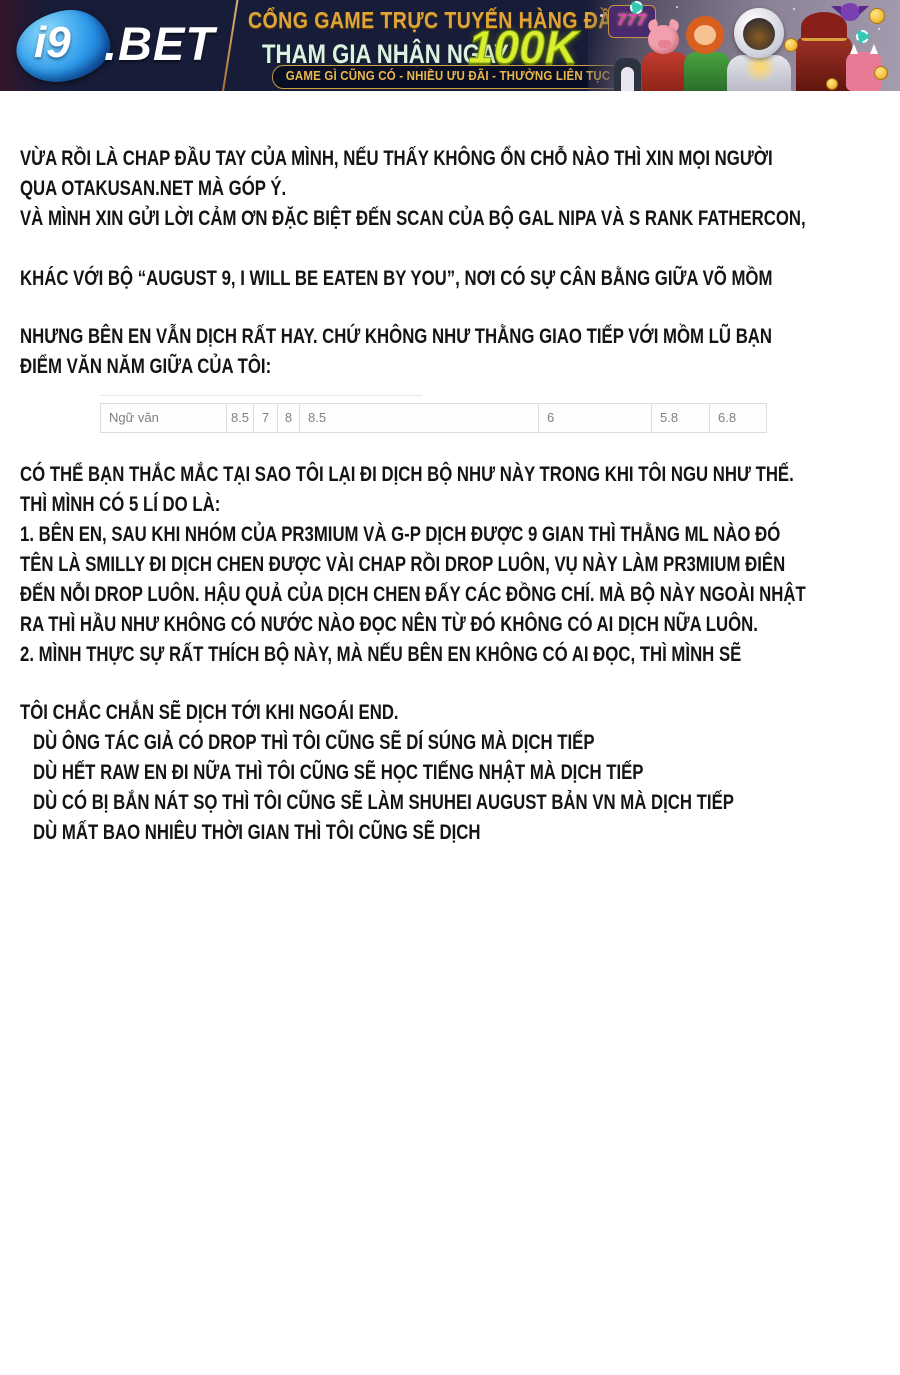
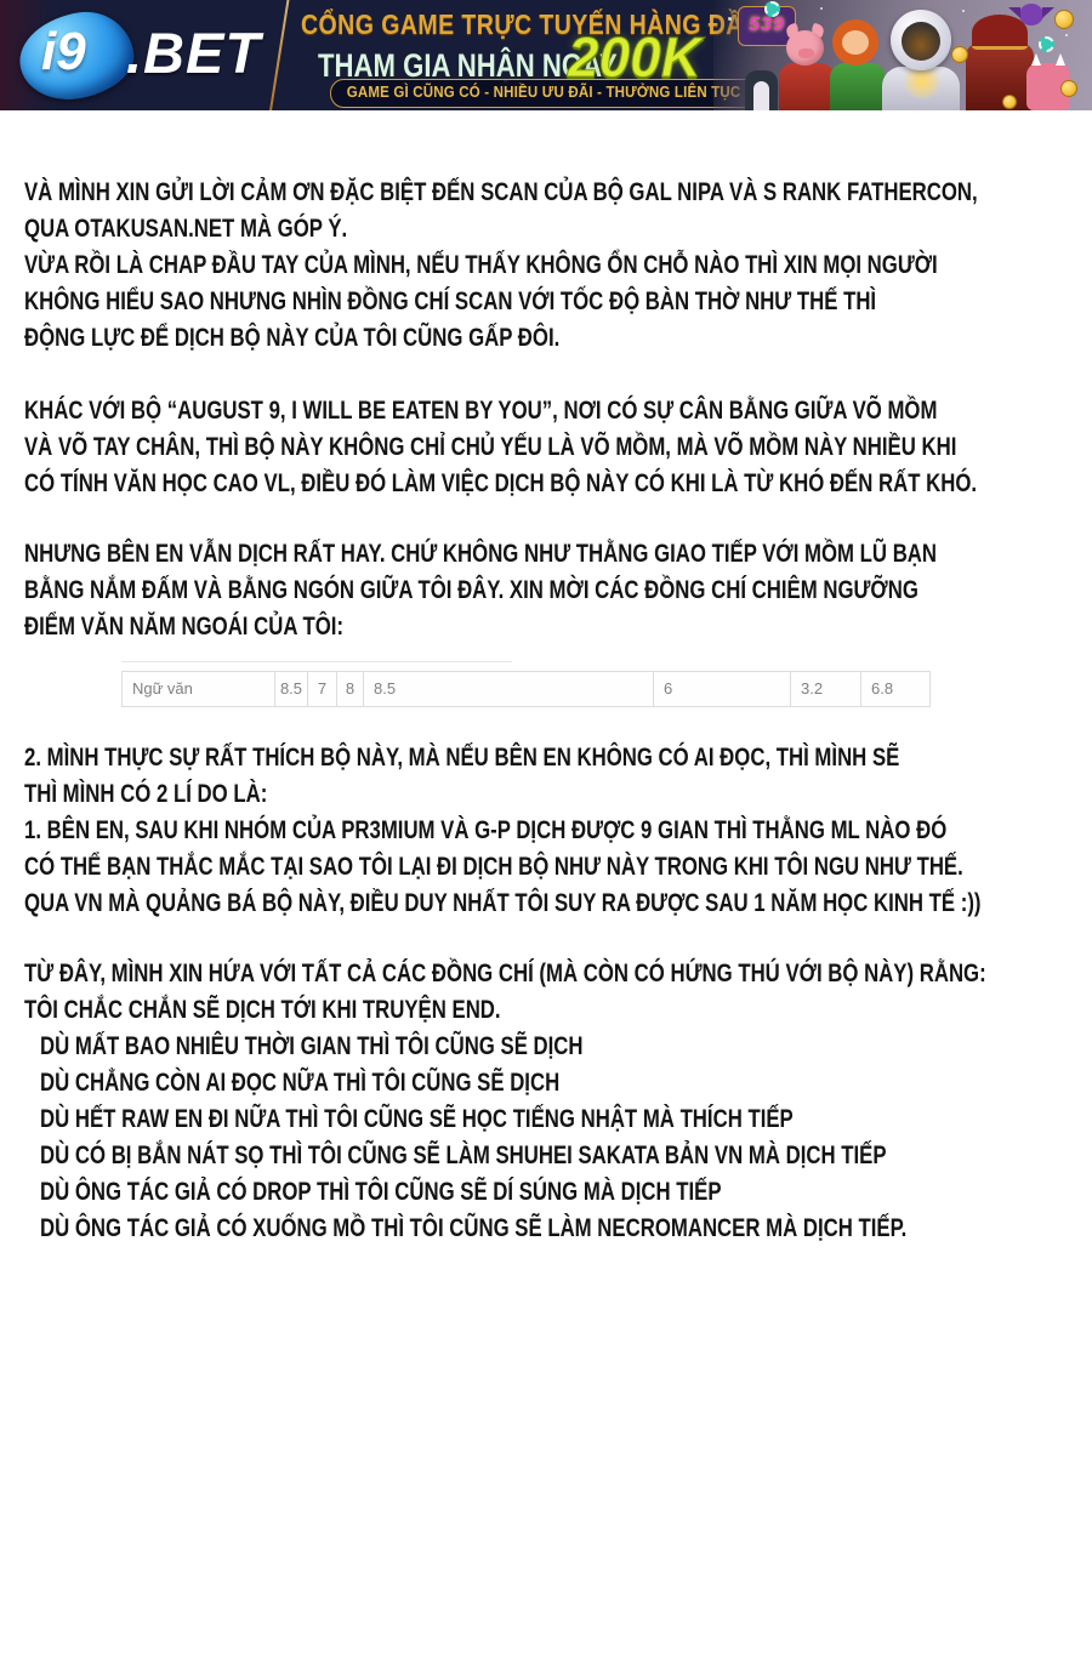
  i9
  .BET
  CỔNG GAME TRỰC TUYẾN HÀNG
  THAM GIA NHẬN NGAY
- 100K
+ 200K
  GAME GÌ CŨNG CÓ - NHIỀU ƯU ĐÃI - THƯỞNG LIÊN
- 777
+ 539
- VỪA RỒI LÀ CHAP ĐẦU TAY CỦA MÌNH, NẾU THẤY KHÔNG ỔN CHỖ NÀO THÌ XIN MỌI NGƯỜI
+ VÀ MÌNH XIN GỬI LỜI CẢM ƠN ĐẶC BIỆT ĐẾN SCAN CỦA BỘ GAL NIPA VÀ S RANK FATHERCON,
  QUA OTAKUSAN.NET MÀ GÓP Ý.
- VÀ MÌNH XIN GỬI LỜI CẢM ƠN ĐẶC BIỆT ĐẾN SCAN CỦA BỘ GAL NIPA VÀ S RANK FATHERCON,
+ VỪA RỒI LÀ CHAP ĐẦU TAY CỦA MÌNH, NẾU THẤY KHÔNG ỔN CHỖ NÀO THÌ XIN MỌI NGƯỜI
+ KHÔNG HIỂU SAO NHƯNG NHÌN ĐỒNG CHÍ SCAN VỚI TỐC ĐỘ BÀN THỜ NHƯ THẾ THÌ
+ ĐỘNG LỰC ĐỂ DỊCH BỘ NÀY CỦA TÔI CŨNG GẤP ĐÔI.
  KHÁC VỚI BỘ “AUGUST 9, I WILL BE EATEN BY YOU”, NƠI CÓ SỰ CÂN BẰNG GIỮA VÕ MỒM
+ VÀ VÕ TAY CHÂN, THÌ BỘ NÀY KHÔNG CHỈ CHỦ YẾU LÀ VÕ MỒM, MÀ VÕ MỒM NÀY NHIỀU KHI
+ CÓ TÍNH VĂN HỌC CAO VL, ĐIỀU ĐÓ LÀM VIỆC DỊCH BỘ NÀY CÓ KHI LÀ TỪ KHÓ ĐẾN RẤT KHÓ.
  NHƯNG BÊN EN VẪN DỊCH RẤT HAY. CHỨ KHÔNG NHƯ THẰNG GIAO TIẾP VỚI MỒM LŨ BẠN
+ BẰNG NẮM ĐẤM VÀ BẰNG NGÓN GIỮA TÔI ĐÂY. XIN MỜI CÁC ĐỒNG CHÍ CHIÊM NGƯỠNG
- ĐIỂM VĂN NĂM GIỮA CỦA TÔI:
+ ĐIỂM VĂN NĂM NGOÁI CỦA TÔI:
  Ngữ văn
  8.5
  7
  8
  8.5
  6
- 5.8
+ 3.2
  6.8
- CÓ THỂ BẠN THẮC MẮC TẠI SAO TÔI LẠI ĐI DỊCH BỘ NHƯ NÀY TRONG KHI TÔI NGU NHƯ THẾ.
+ 2. MÌNH THỰC SỰ RẤT THÍCH BỘ NÀY, MÀ NẾU BÊN EN KHÔNG CÓ AI ĐỌC, THÌ MÌNH SẼ
- THÌ MÌNH CÓ 5 LÍ DO LÀ:
+ THÌ MÌNH CÓ 2 LÍ DO LÀ:
  1. BÊN EN, SAU KHI NHÓM CỦA PR3MIUM VÀ G-P DỊCH ĐƯỢC 9 GIAN THÌ THẰNG ML NÀO ĐÓ
- TÊN LÀ SMILLY ĐI DỊCH CHEN ĐƯỢC VÀI CHAP RỒI DROP LUÔN, VỤ NÀY LÀM PR3MIUM ĐIÊN
- ĐẾN NỖI DROP LUÔN. HẬU QUẢ CỦA DỊCH CHEN ĐẤY CÁC ĐỒNG CHÍ. MÀ BỘ NÀY NGOÀI NHẬT
- RA THÌ HẦU NHƯ KHÔNG CÓ NƯỚC NÀO ĐỌC NÊN TỪ ĐÓ KHÔNG CÓ AI DỊCH NỮA LUÔN.
- 2. MÌNH THỰC SỰ RẤT THÍCH BỘ NÀY, MÀ NẾU BÊN EN KHÔNG CÓ AI ĐỌC, THÌ MÌNH SẼ
+ CÓ THỂ BẠN THẮC MẮC TẠI SAO TÔI LẠI ĐI DỊCH BỘ NHƯ NÀY TRONG KHI TÔI NGU NHƯ THẾ.
+ QUA VN MÀ QUẢNG BÁ BỘ NÀY, ĐIỀU DUY NHẤT TÔI SUY RA ĐƯỢC SAU 1 NĂM HỌC KINH TẾ :))
+ TỪ ĐÂY, MÌNH XIN HỨA VỚI TẤT CẢ CÁC ĐỒNG CHÍ (MÀ CÒN CÓ HỨNG THÚ VỚI BỘ NÀY) RẰNG:
- TÔI CHẮC CHẮN SẼ DỊCH TỚI KHI NGOÁI END.
+ TÔI CHẮC CHẮN SẼ DỊCH TỚI KHI TRUYỆN END.
- DÙ ÔNG TÁC GIẢ CÓ DROP THÌ TÔI CŨNG SẼ DÍ SÚNG MÀ DỊCH TIẾP
+ DÙ MẤT BAO NHIÊU THỜI GIAN THÌ TÔI CŨNG SẼ DỊCH
+ DÙ CHẲNG CÒN AI ĐỌC NỮA THÌ TÔI CŨNG SẼ DỊCH
- DÙ HẾT RAW EN ĐI NỮA THÌ TÔI CŨNG SẼ HỌC TIẾNG NHẬT MÀ DỊCH TIẾP
+ DÙ HẾT RAW EN ĐI NỮA THÌ TÔI CŨNG SẼ HỌC TIẾNG NHẬT MÀ THÍCH TIẾP
- DÙ CÓ BỊ BẮN NÁT SỌ THÌ TÔI CŨNG SẼ LÀM SHUHEI AUGUST BẢN VN MÀ DỊCH TIẾP
+ DÙ CÓ BỊ BẮN NÁT SỌ THÌ TÔI CŨNG SẼ LÀM SHUHEI SAKATA BẢN VN MÀ DỊCH TIẾP
- DÙ MẤT BAO NHIÊU THỜI GIAN THÌ TÔI CŨNG SẼ DỊCH
+ DÙ ÔNG TÁC GIẢ CÓ DROP THÌ TÔI CŨNG SẼ DÍ SÚNG MÀ DỊCH TIẾP
+ DÙ ÔNG TÁC GIẢ CÓ XUỐNG MỒ THÌ TÔI CŨNG SẼ LÀM NECROMANCER MÀ DỊCH TIẾP.
